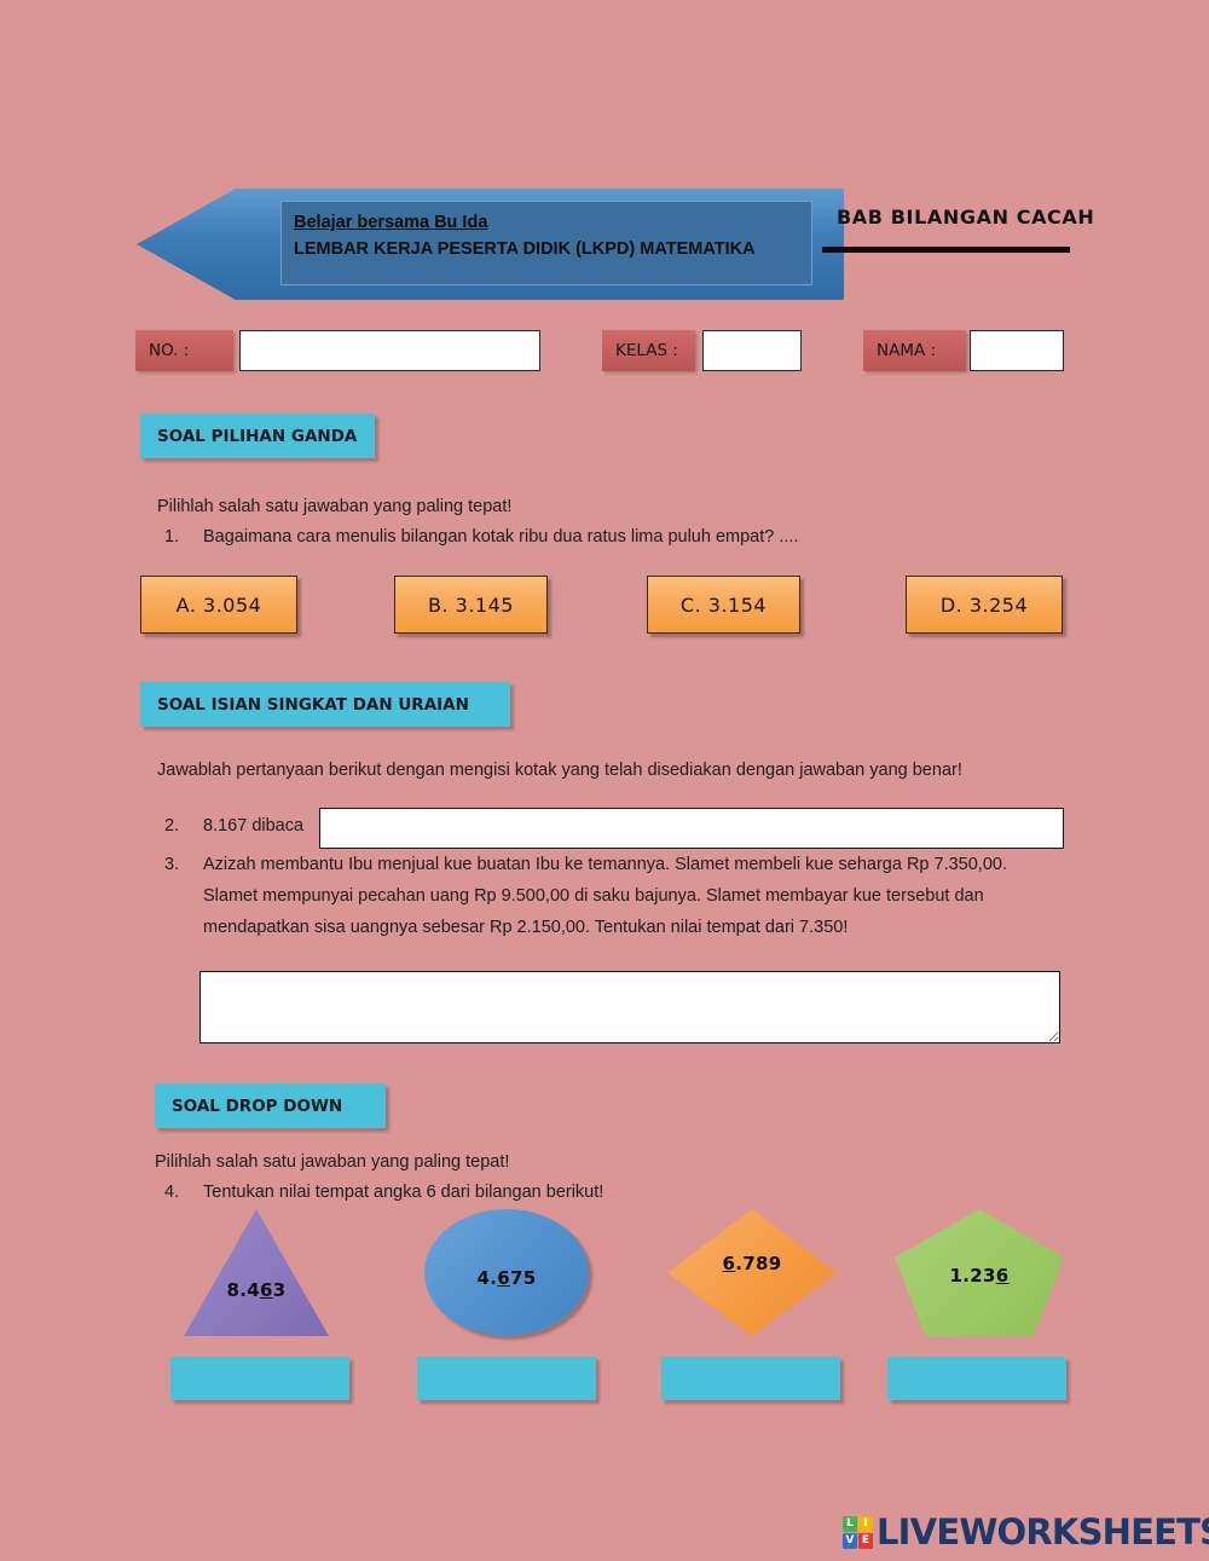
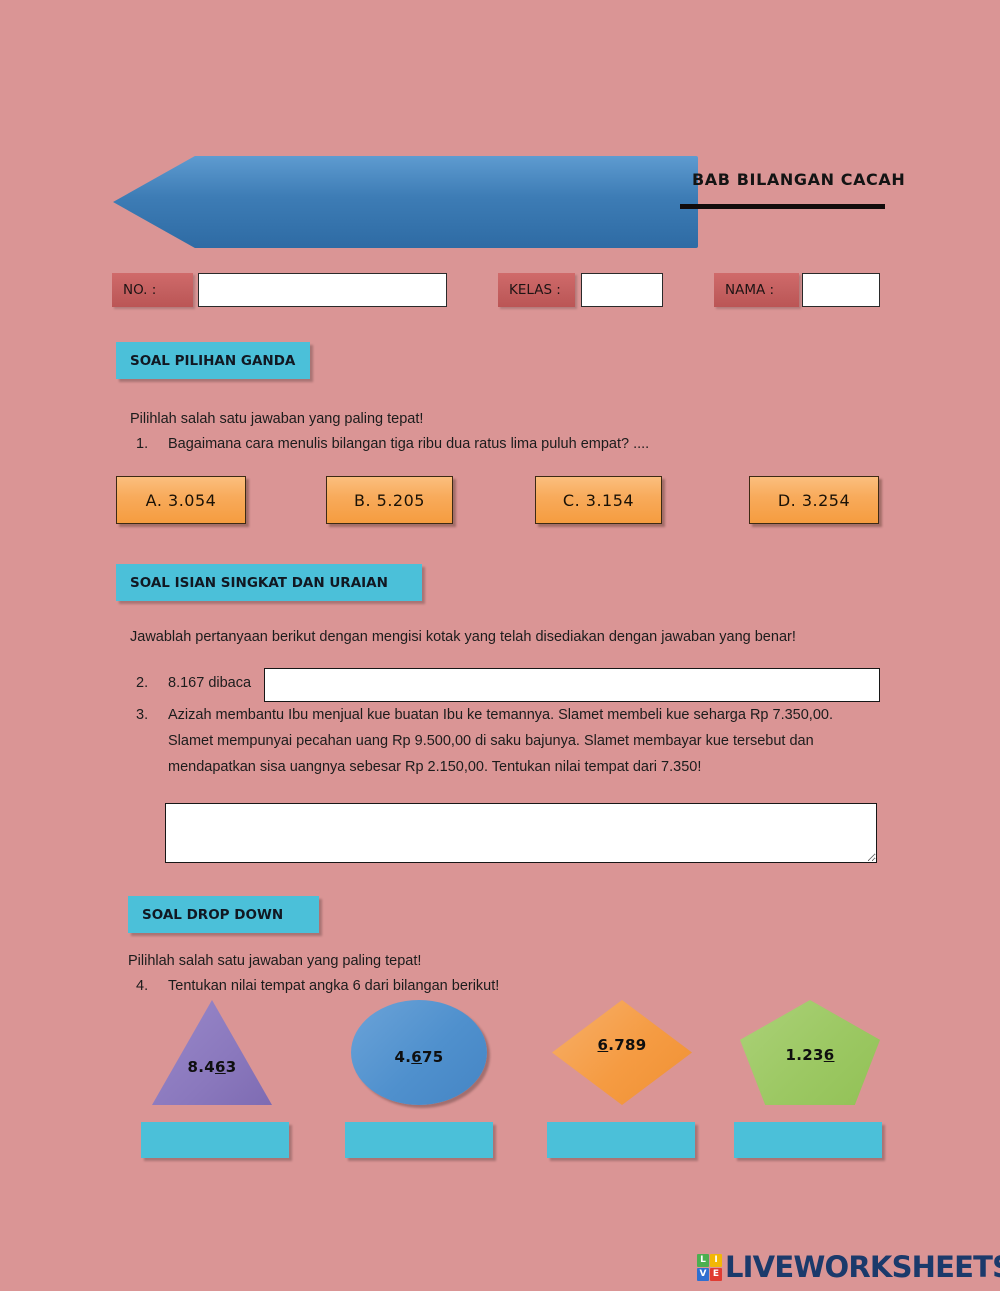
- Belajar bersama Bu Ida
- LEMBAR KERJA PESERTA DIDIK (LKPD) MATEMATIKA
  BAB BILANGAN CACAH
  NO. :
  KELAS :
  NAMA :
  SOAL PILIHAN GANDA
  Pilihlah salah satu jawaban yang paling tepat!
  1.
- Bagaimana cara menulis bilangan kotak ribu dua ratus lima puluh empat? ....
+ Bagaimana cara menulis bilangan tiga ribu dua ratus lima puluh empat? ....
  A. 3.054
- B. 3.145
+ B. 5.205
  C. 3.154
  D. 3.254
  SOAL ISIAN SINGKAT DAN URAIAN
  Jawablah pertanyaan berikut dengan mengisi kotak yang telah disediakan dengan jawaban yang benar!
  2.
  8.167 dibaca
  3.
  Azizah membantu Ibu menjual kue buatan Ibu ke temannya. Slamet membeli kue seharga Rp 7.350,00. Slamet mempunyai pecahan uang Rp 9.500,00 di saku bajunya. Slamet membayar kue tersebut dan mendapatkan sisa uangnya sebesar Rp 2.150,00. Tentukan nilai tempat dari 7.350!
  SOAL DROP DOWN
  Pilihlah salah satu jawaban yang paling tepat!
  4.
  Tentukan nilai tempat angka 6 dari bilangan berikut!
  8.463
  4.675
  6.789
  1.236
  L
  I
  V
  E
  LIVEWORKSHEET
